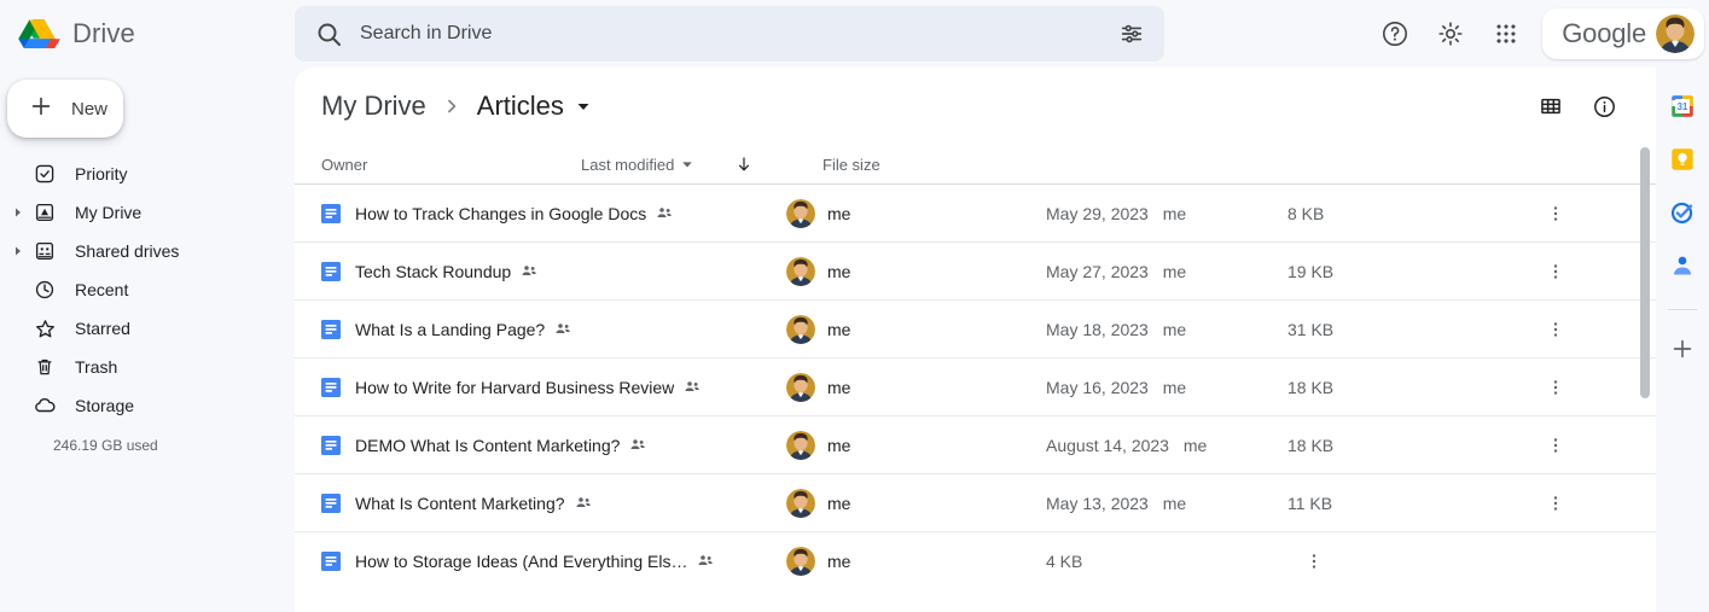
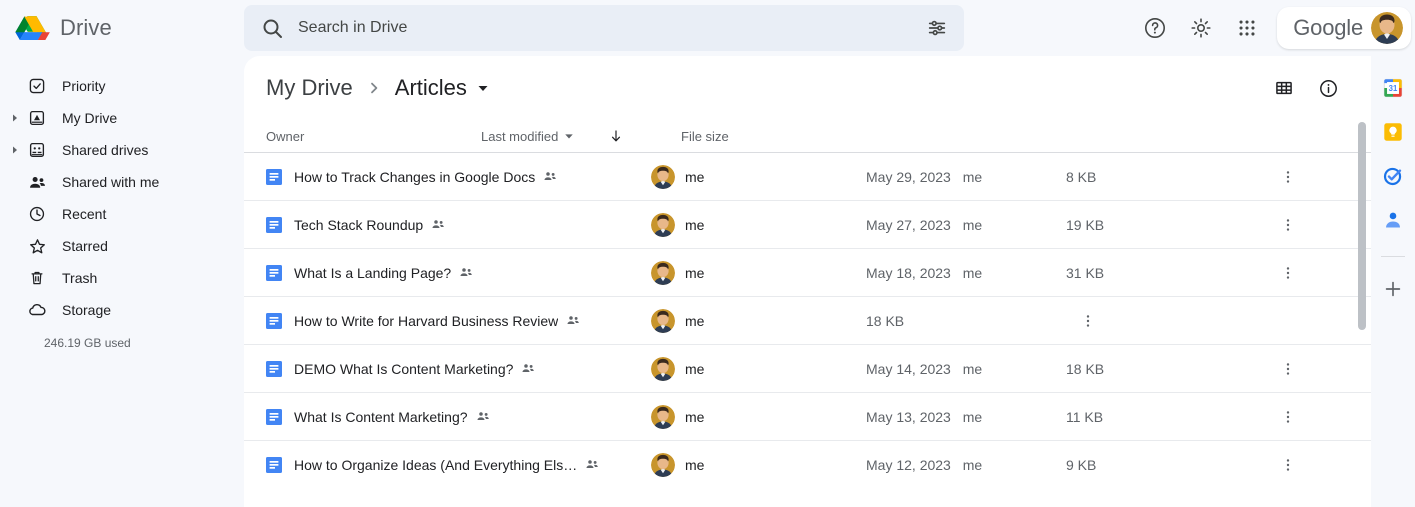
  Drive
  Search in Drive
  Google
- New
  Priority
  My Drive
  Shared drives
+ Shared with me
  Recent
  Starred
  Trash
  Storage
  246.19 GB used
  My Drive
  Articles
  Owner
  Last modified
  File size
  How to Track Changes in Google Docs
  me
  May 29, 2023 me
  8 KB
  Tech Stack Roundup
  me
  May 27, 2023 me
  19 KB
  What Is a Landing Page?
  me
  May 18, 2023 me
  31 KB
  How to Write for Harvard Business Review
  me
- May 16, 2023 me
  18 KB
  DEMO What Is Content Marketing?
  me
- August 14, 2023 me
+ May 14, 2023 me
  18 KB
  What Is Content Marketing?
  me
  May 13, 2023 me
  11 KB
- How to Storage Ideas (And Everything Els…
+ How to Organize Ideas (And Everything Els…
  me
+ May 12, 2023 me
- 4 KB
+ 9 KB
  31
